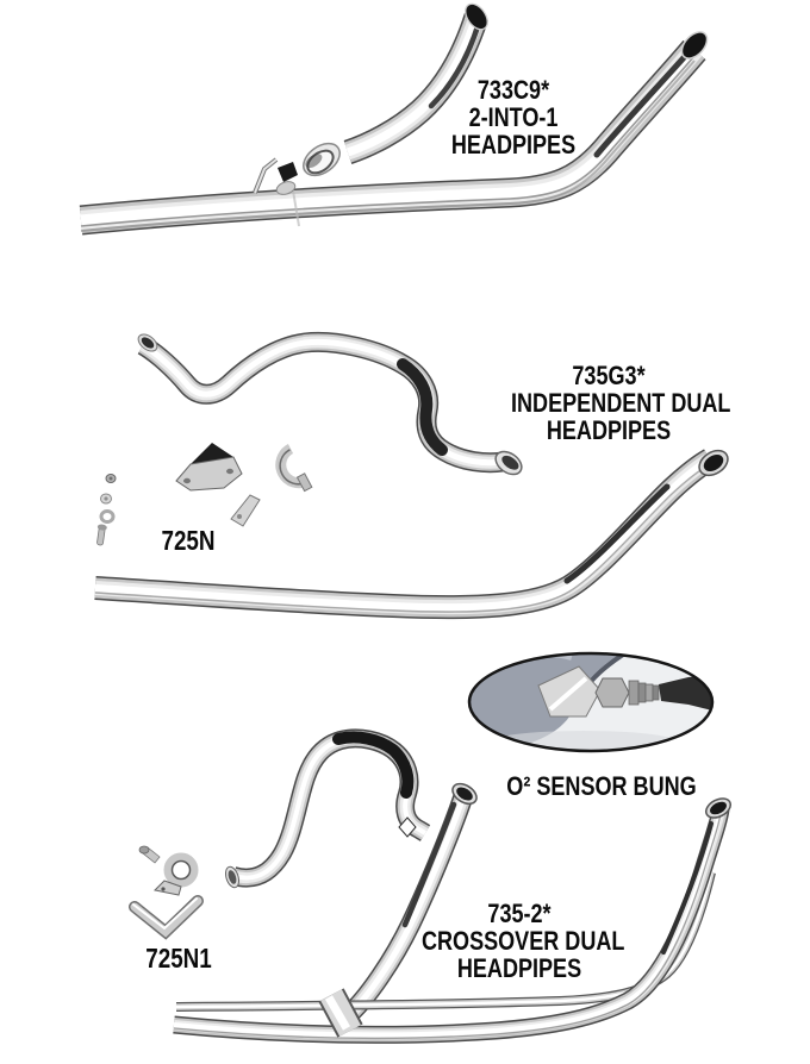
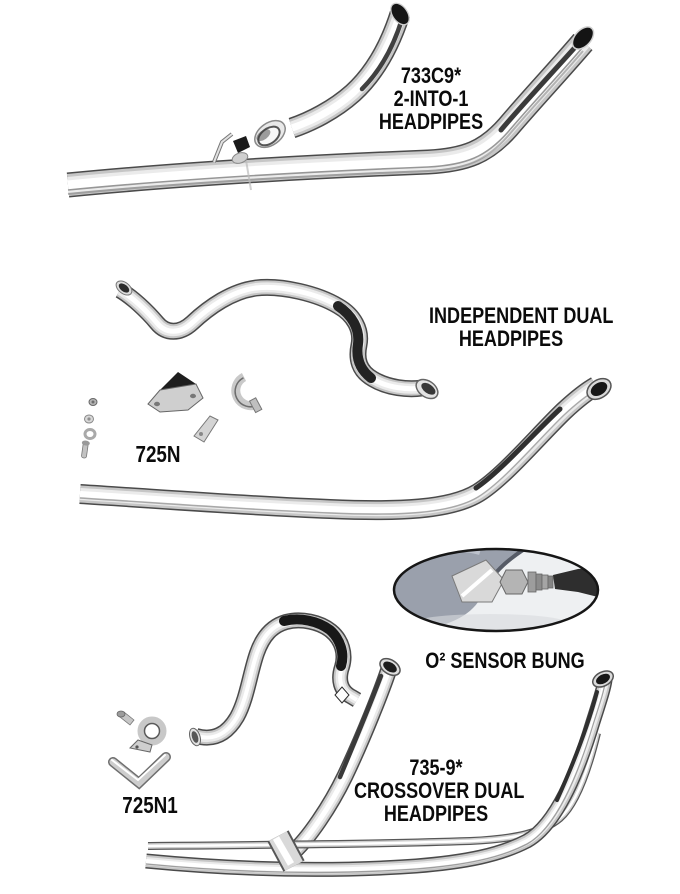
  733C9*
  2-INTO-1
  HEADPIPES
- 735G3*
  INDEPENDENT DUAL
  HEADPIPES
  725N
  O² SENSOR BUNG
- 735-2*
+ 735-9*
  CROSSOVER DUAL
  HEADPIPES
  725N1
